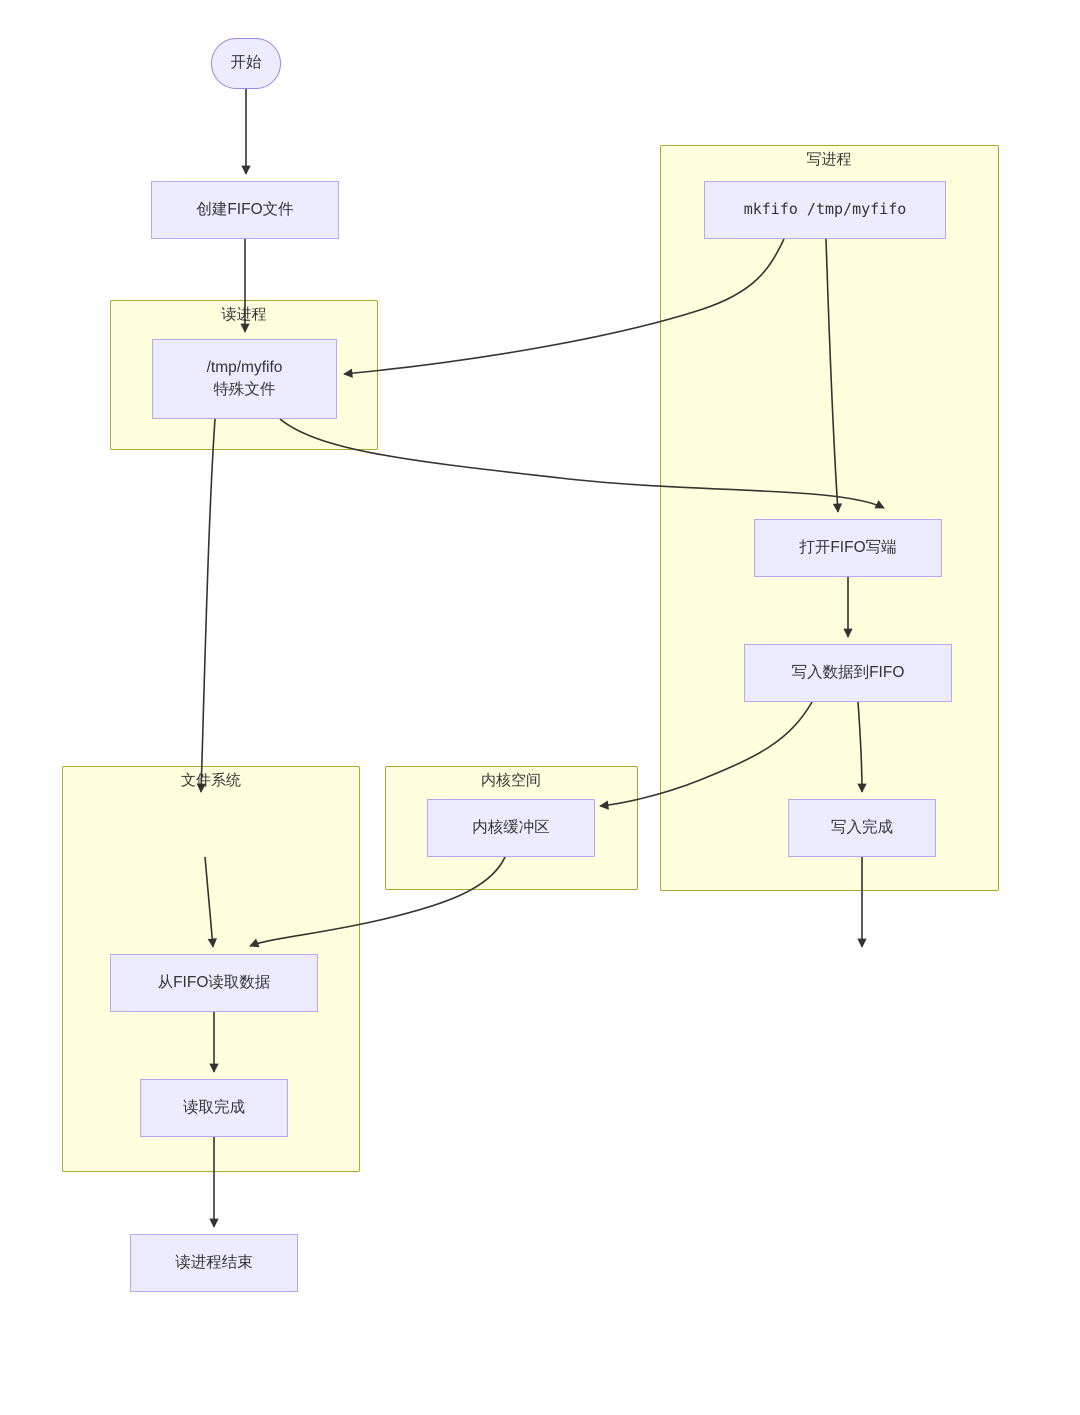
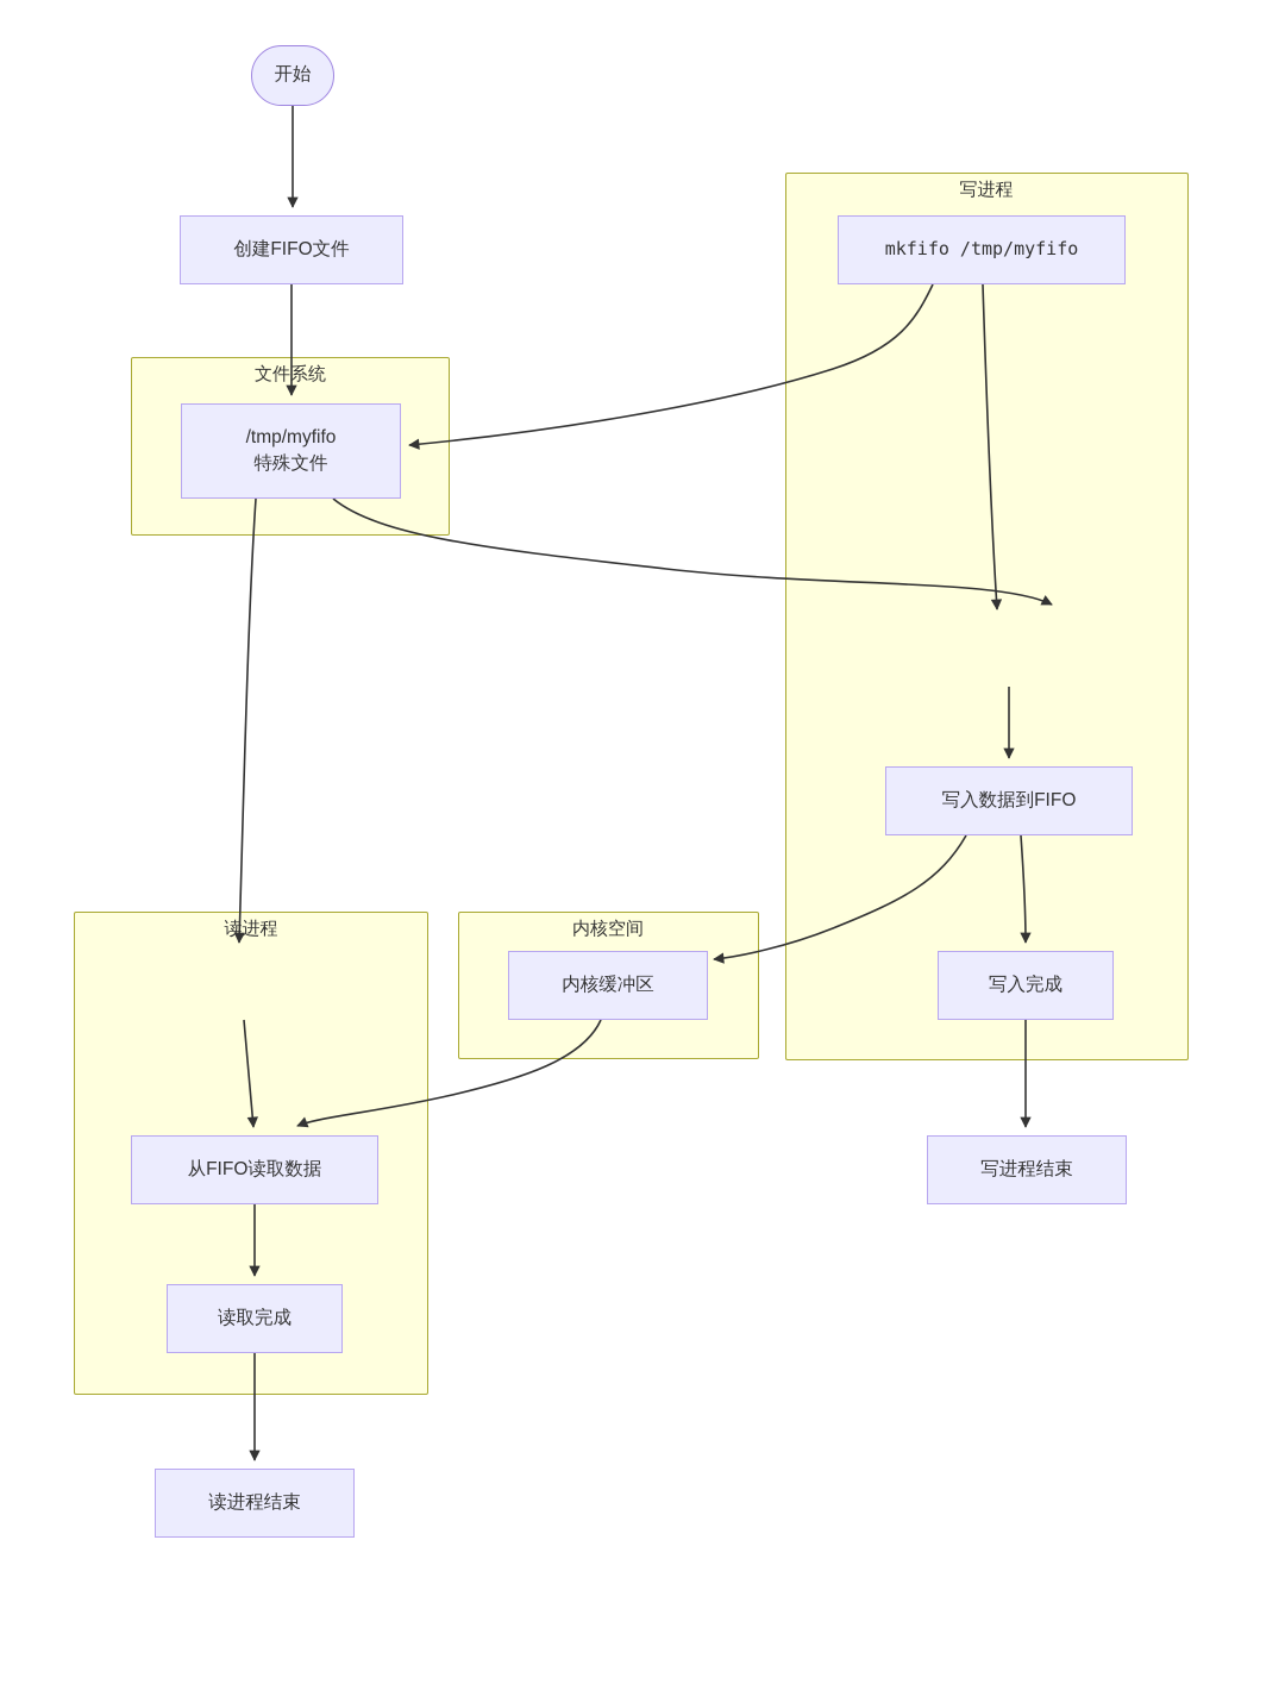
- 读进程
+ 文件系统
  写进程
- 文件系统
+ 读进程
  内核空间
  开始
  创建FIFO文件
  mkfifo /tmp/myfifo
  /tmp/myfifo
  特殊文件
- 打开FIFO写端
  写入数据到FIFO
  内核缓冲区
  写入完成
  从FIFO读取数据
+ 写进程结束
  读取完成
  读进程结束
